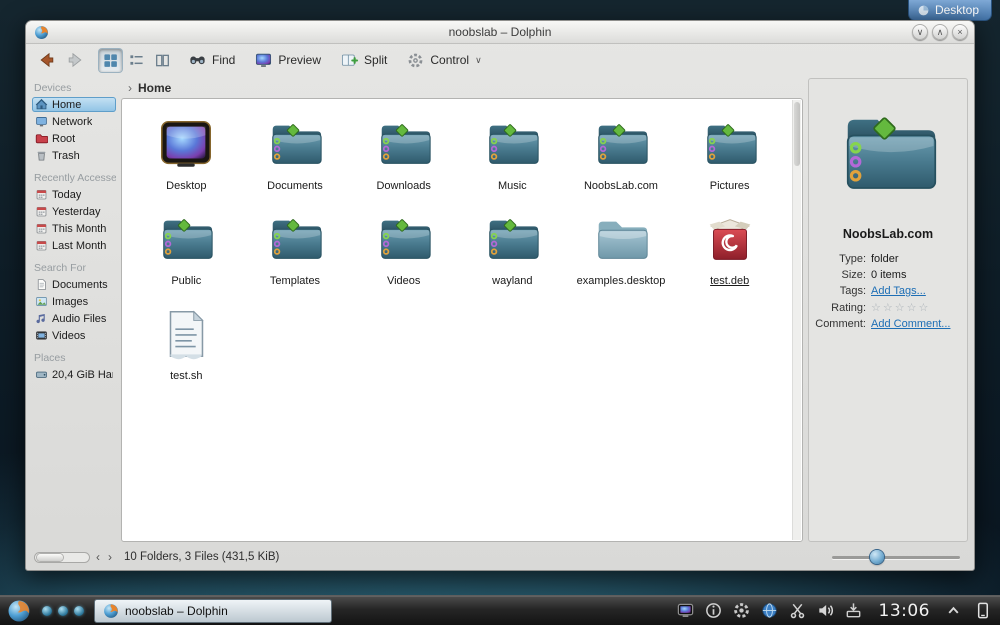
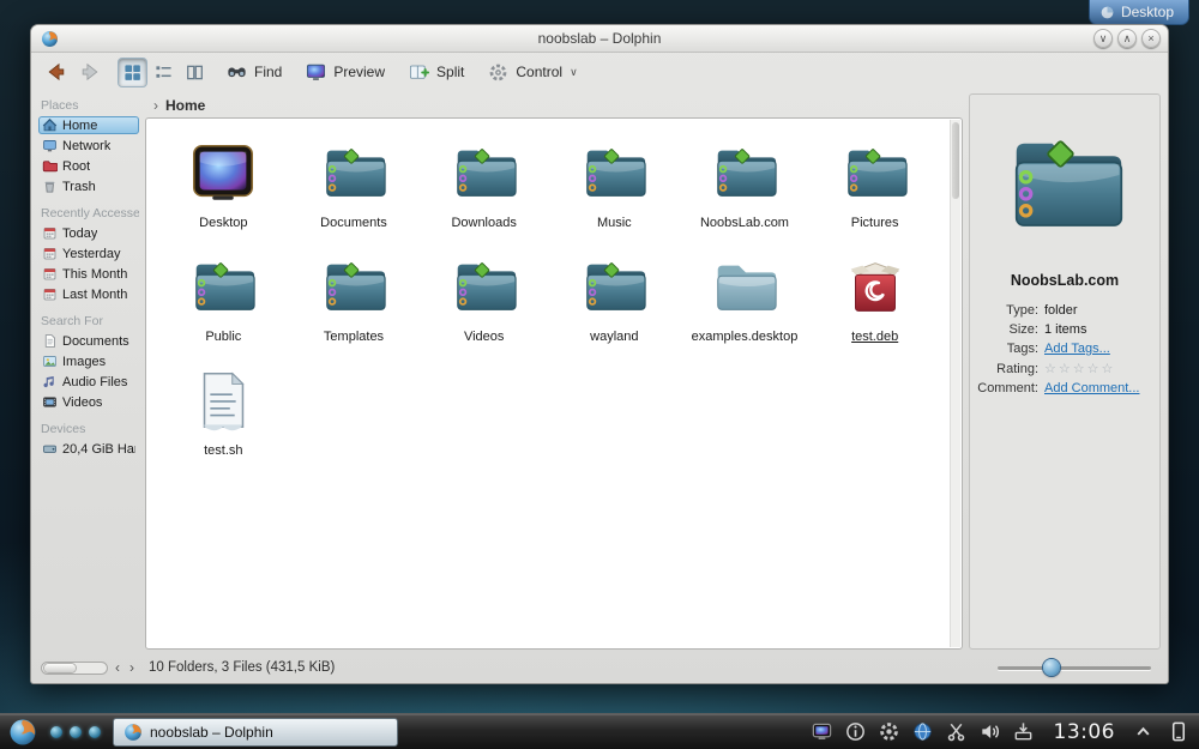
  Desktop
  noobslab – Dolphin
  ∨
  ∧
  ×
  Find
  Preview
  Split
  Control
  ∨
- Devices
+ Places
  Home
  Network
  Root
  Trash
  Recently Accesse
  Today
  Yesterday
  This Month
  Last Month
  Search For
  Documents
  Images
  Audio Files
  Videos
- Places
+ Devices
  20,4 GiB Ha
  ›
  Home
  Desktop
  Documents
  Downloads
  Music
  NoobsLab.com
  Pictures
  Public
  Templates
  Videos
  wayland
  examples.desktop
  test.deb
  test.sh
  NoobsLab.com
  Type:
  folder
  Size:
- 0 items
+ 1 items
  Tags:
  Add Tags...
  Rating:
  ☆☆☆☆☆
  Comment:
  Add Comment...
  ‹
  ›
  10 Folders, 3 Files (431,5 KiB)
  noobslab – Dolphin
  13:06
